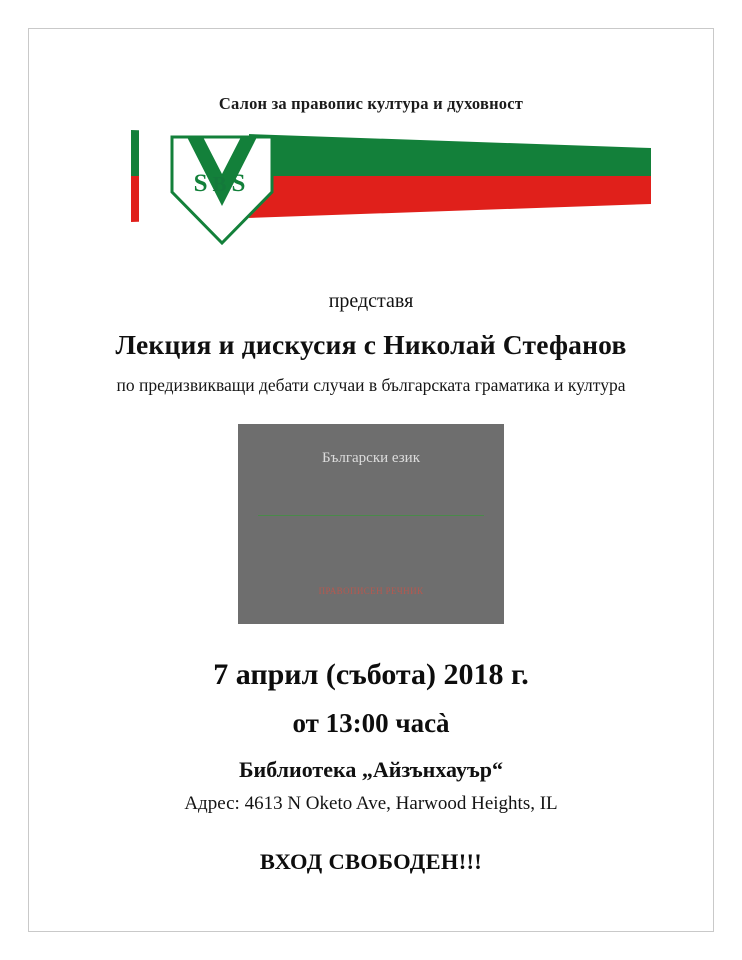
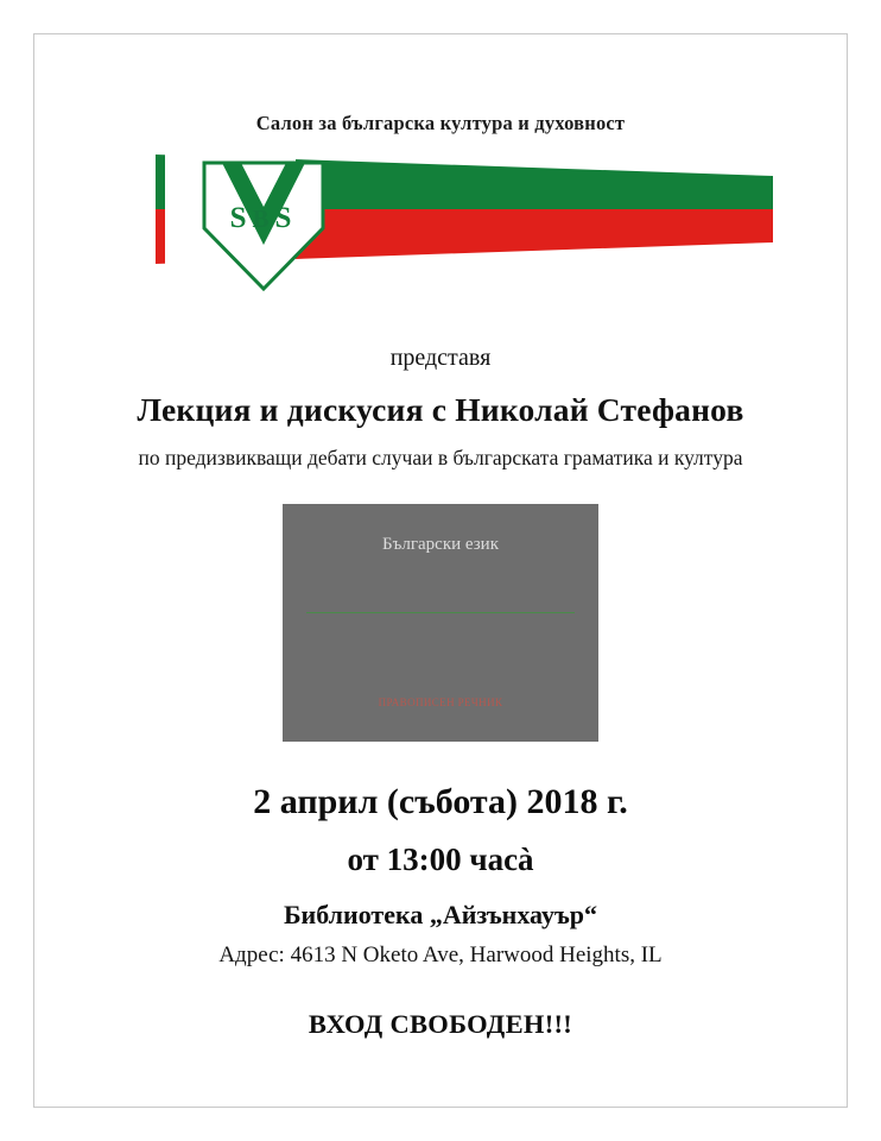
- Салон за правопис култура и духовност
+ Салон за българска култура и духовност
  SBS
  представя
  Лекция и дискусия с Николай Стефанов
  по предизвикващи дебати случаи в българската граматика и култура
  Български език
  ПРАВОПИСЕН РЕЧНИК
- 7 април (събота) 2018 г.
+ 2 април (събота) 2018 г.
  от 13:00 часà
  Библиотека „Айзънхауър“
  Адрес: 4613 N Oketo Ave, Harwood Heights, IL
  ВХОД СВОБОДЕН!!!
